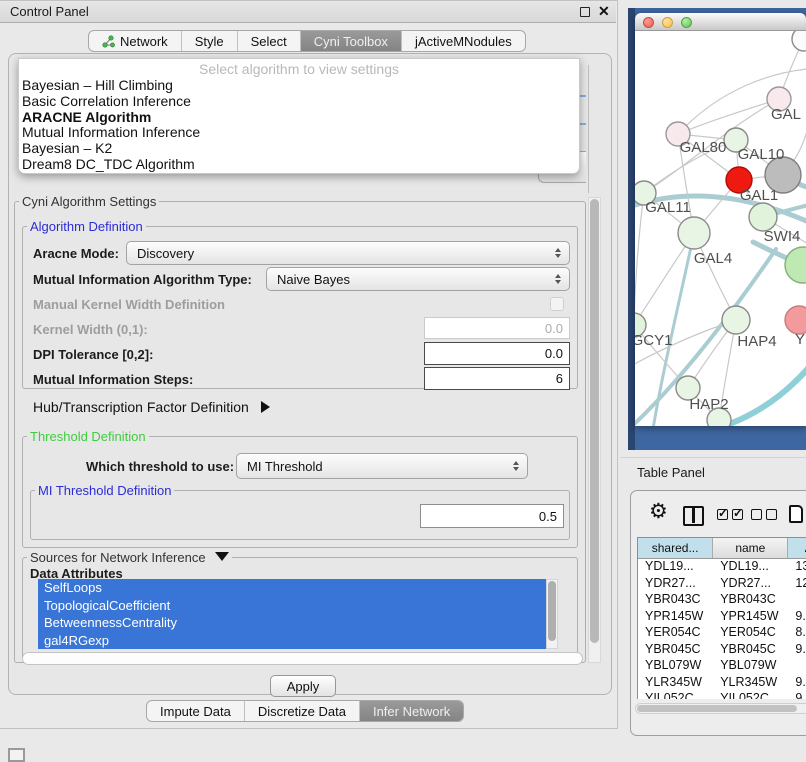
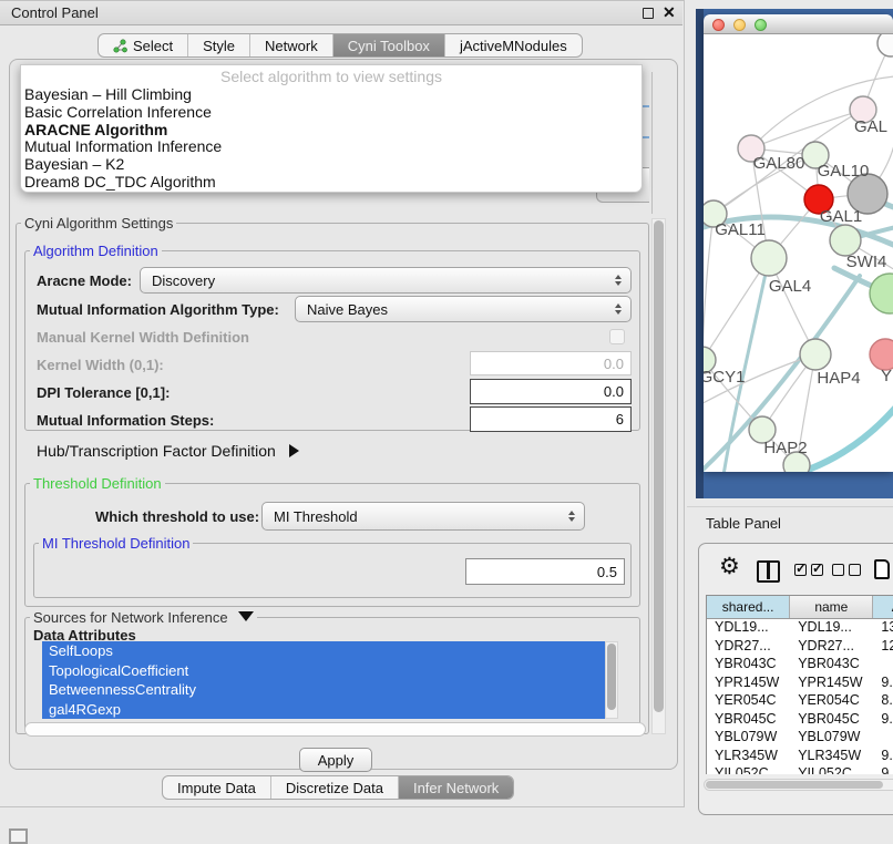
  Control Panel
  ✕
- Network
+ Select
  Style
- Select
+ Network
  Cyni Toolbox
  jActiveMNodules
  Select algorithm to view settings
  Bayesian – Hill Climbing
  Basic Correlation Inference
  ARACNE Algorithm
  Mutual Information Inference
  Bayesian – K2
  Dream8 DC_TDC Algorithm
  Cyni Algorithm Settings
  Algorithm Definition
  Aracne Mode:
  Discovery
  Mutual Information Algorithm Type:
  Naive Bayes
  Manual Kernel Width Definition
  Kernel Width (0,1):
  0.0
- DPI Tolerance [0,2]:
+ DPI Tolerance [0,1]:
  0.0
  Mutual Information Steps:
  6
  Hub/Transcription Factor Definition
  Threshold Definition
  Which threshold to use:
  MI Threshold
  MI Threshold Definition
  0.5
  Sources for Network Inference
  Data Attributes
  SelfLoops
  TopologicalCoefficient
  BetweennessCentrality
  gal4RGexp
  Apply
  Impute Data
  Discretize Data
  Infer Network
  GAL
  GAL80
  GAL10
  GAL1
  GAL11
  SWI4
  GAL4
  GCY1
  HAP4
  Y
  HAP2
  Table Panel
  ⚙
  shared...
  name
  YDL19...
  YDL19...
  YDR27...
  YDR27...
  YBR043C
  YBR043C
  YPR145W
  YPR145W
  9.
  YER054C
  YER054C
  8.
  YBR045C
  YBR045C
  9.
  YBL079W
  YBL079W
  YLR345W
  YLR345W
  9.
  YIL052C
  YIL052C
  9
